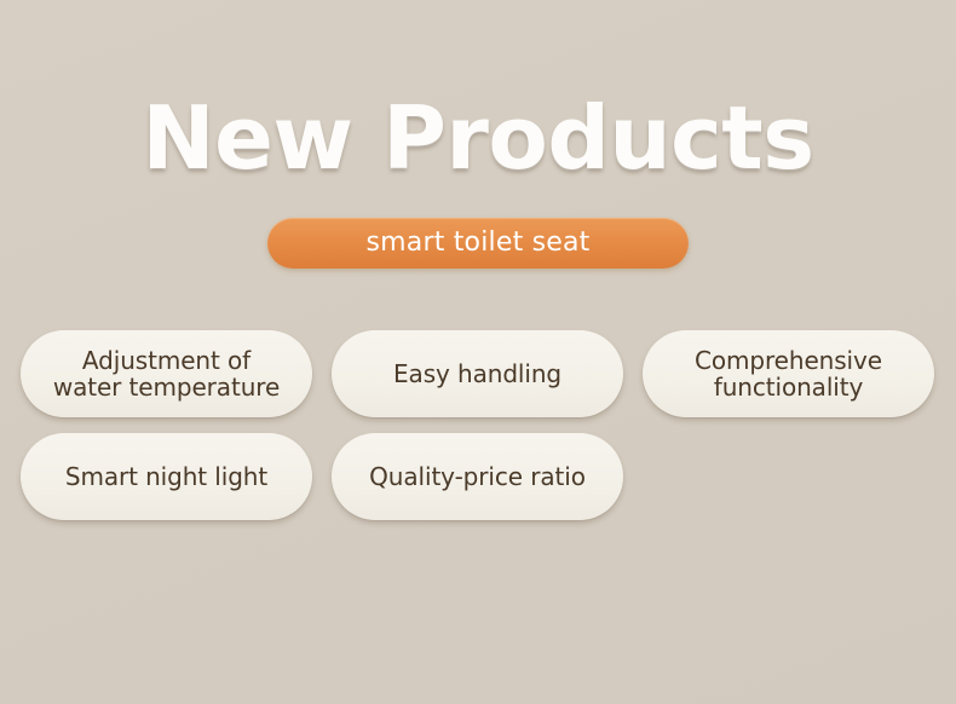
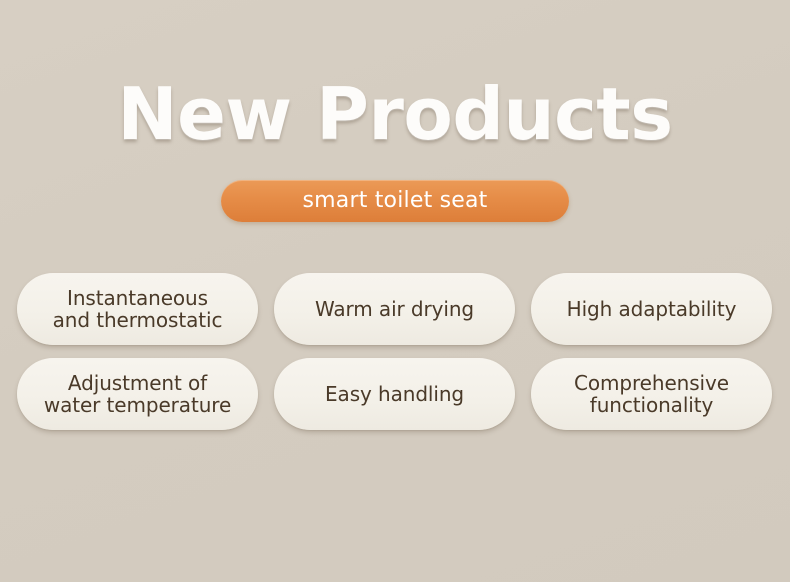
  New Products
  smart toilet seat
+ Instantaneous
+ and thermostatic
+ Warm air drying
+ High adaptability
  Adjustment of
  water temperature
  Easy handling
  Comprehensive
  functionality
- Smart night light
- Quality-price ratio
